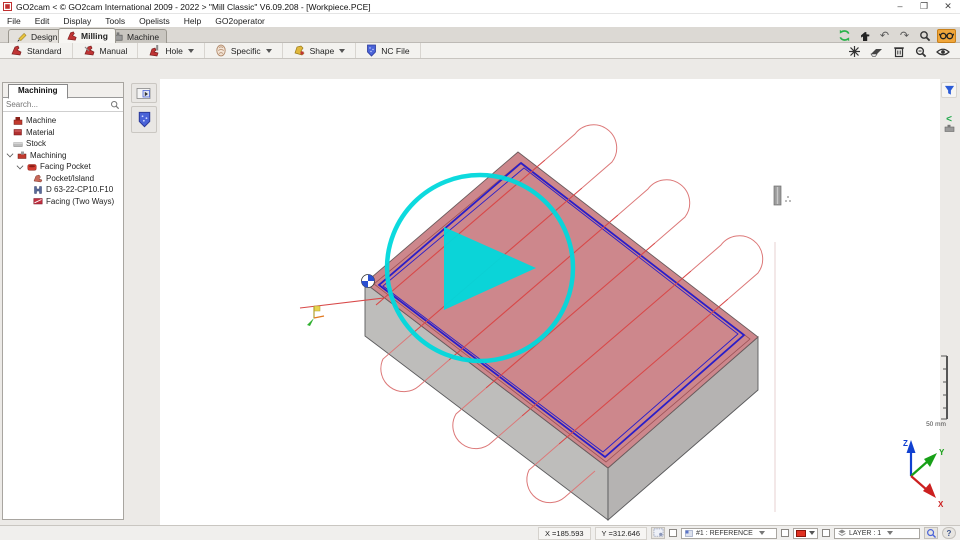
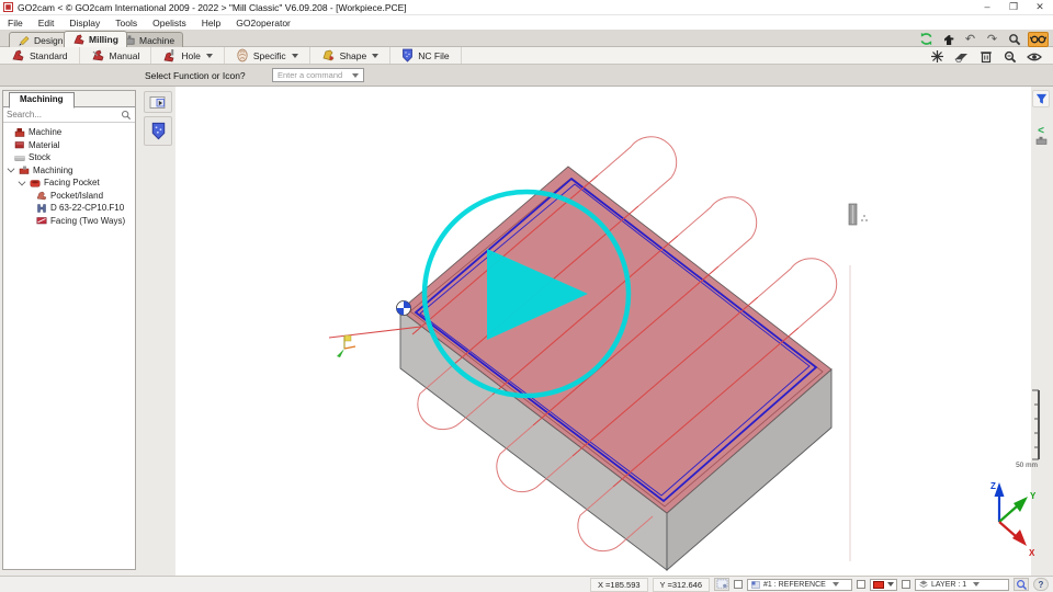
  GO2cam < © GO2cam International 2009 - 2022 > "Mill Classic" V6.09.208 - [Workpiece.PCE]
  –
  ❐
  ✕
  File
  Edit
  Display
  Tools
  Opelists
  Help
  GO2operator
  Design
  Milling
  Machine
  ↶
  ↷
  Standard
  Manual
  Hole
  Specific
  Shape
  NC File
+ Select Function or Icon?
+ Enter a command
  Z
  Y
  X
  Machining
  Search...
  Machine
  Material
  Stock
  Machining
  Facing Pocket
  Pocket/Island
  D 63-22-CP10.F10
  Facing (Two Ways)
  <
  X =185.593
  Y =312.646
  ?
